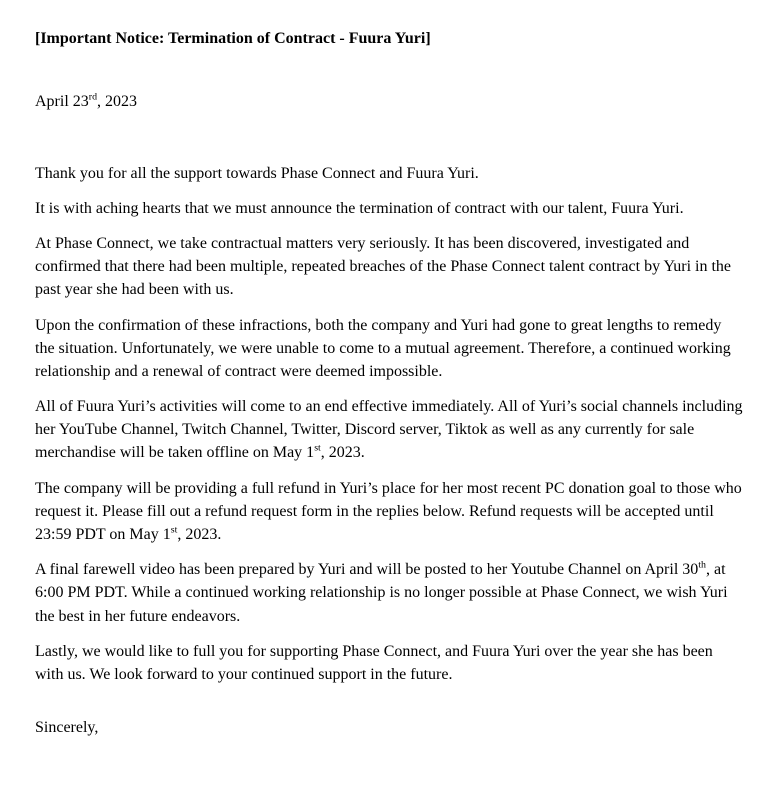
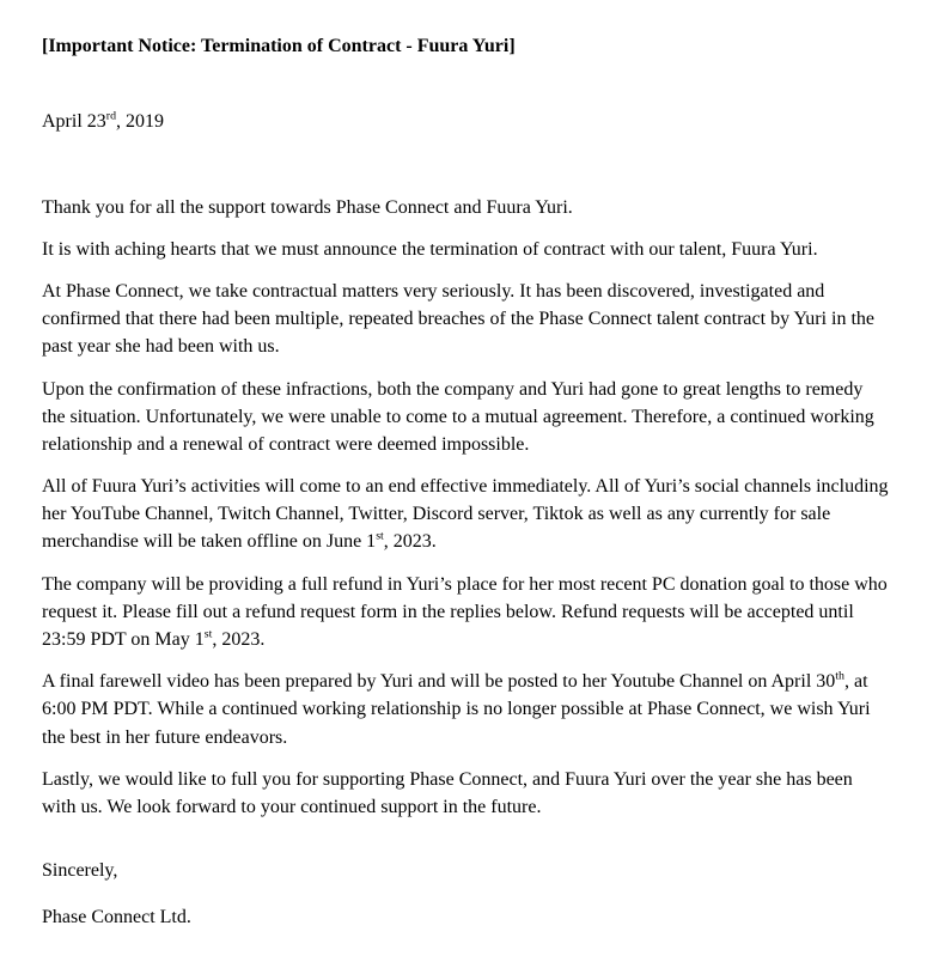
  [Important Notice: Termination of Contract - Fuura Yuri]
- April 23rd, 2023
+ April 23rd, 2019
  Thank you for all the support towards Phase Connect and Fuura Yuri.
  It is with aching hearts that we must announce the termination of contract with our talent, Fuura Yuri.
  At Phase Connect, we take contractual matters very seriously. It has been discovered, investigated and confirmed that there had been multiple, repeated breaches of the Phase Connect talent contract by Yuri in the past year she had been with us.
  Upon the confirmation of these infractions, both the company and Yuri had gone to great lengths to remedy the situation. Unfortunately, we were unable to come to a mutual agreement. Therefore, a continued working relationship and a renewal of contract were deemed impossible.
- All of Fuura Yuri’s activities will come to an end effective immediately. All of Yuri’s social channels including her YouTube Channel, Twitch Channel, Twitter, Discord server, Tiktok as well as any currently for sale merchandise will be taken offline on May 1st, 2023.
+ All of Fuura Yuri’s activities will come to an end effective immediately. All of Yuri’s social channels including her YouTube Channel, Twitch Channel, Twitter, Discord server, Tiktok as well as any currently for sale merchandise will be taken offline on June 1st, 2023.
  The company will be providing a full refund in Yuri’s place for her most recent PC donation goal to those who request it. Please fill out a refund request form in the replies below. Refund requests will be accepted until 23:59 PDT on May 1st, 2023.
  A final farewell video has been prepared by Yuri and will be posted to her Youtube Channel on April 30th, at 6:00 PM PDT. While a continued working relationship is no longer possible at Phase Connect, we wish Yuri the best in her future endeavors.
  Lastly, we would like to full you for supporting Phase Connect, and Fuura Yuri over the year she has been with us. We look forward to your continued support in the future.
  Sincerely,
+ Phase Connect Ltd.
